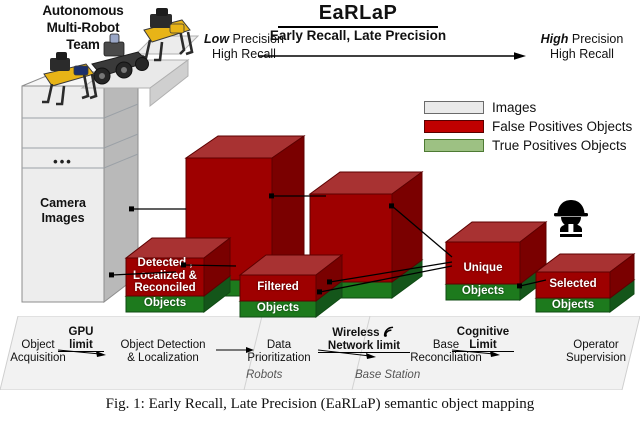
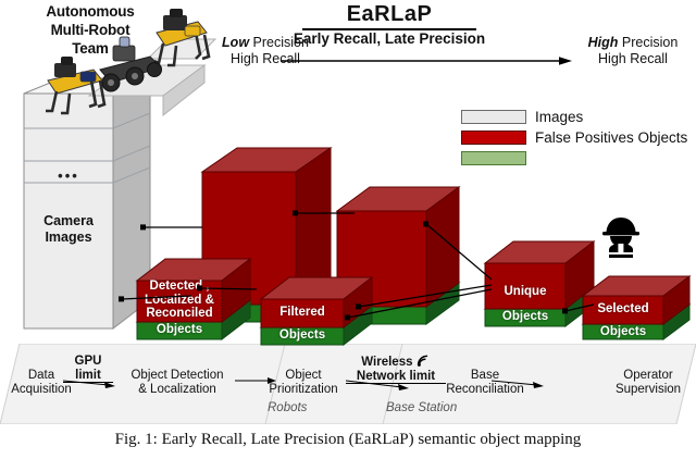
  •••
  Camera
  Images
  Autonomous
  Multi-Robot
  Team
  EaRLaP
  Early Recall, Late Precision
  Low Precision
  High Recall
  High Precision
  High Recall
  Images
  False Positives Objects
- True Positives Objects
  Detecte ,
  Localized &
  Reconciled
  Objects
  Filtered
  Objects
  Unique
  Objects
  Selected
  Objects
- Object
+ Data
  Acquisition
  Object Detection
  & Localization
- Data
+ Object
  Prioritization
  Base
  Reconciliation
  Operator
  Supervision
  GPU
  limit
  Wireless
  Network limit
- Cognitive
- Limit
  Robots
  Base Station
  Fig. 1: Early Recall, Late Precision (EaRLaP) semantic object mapping
